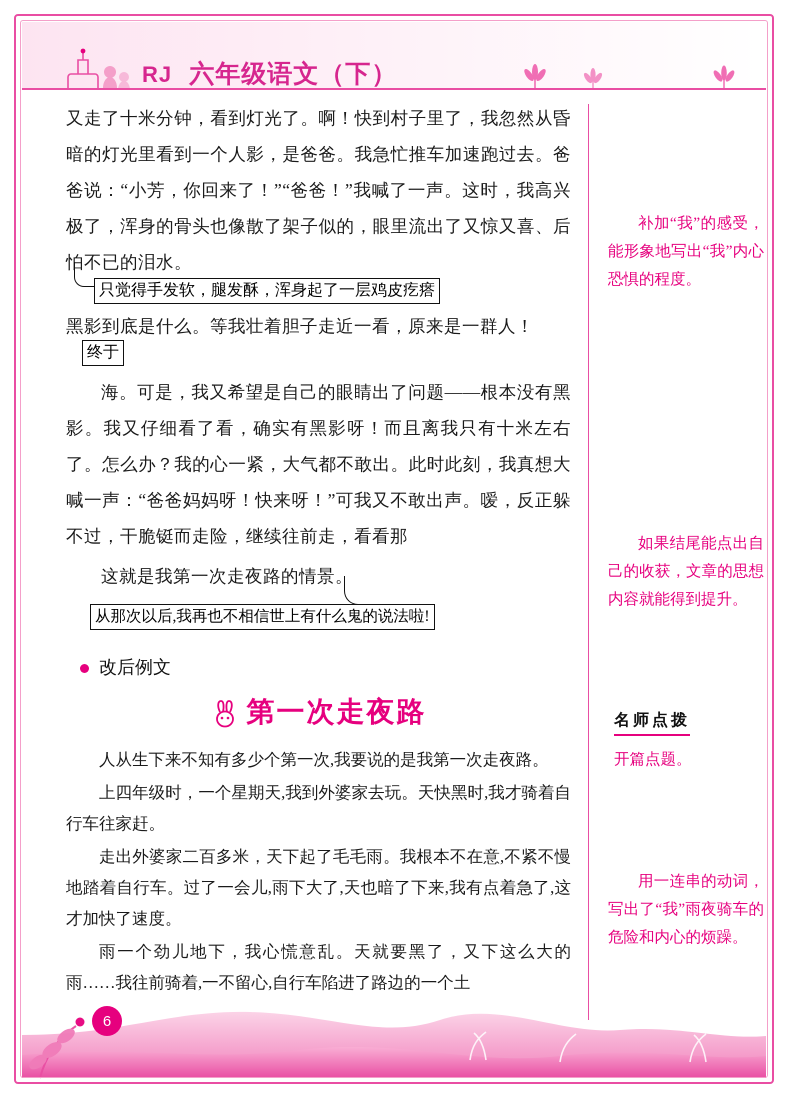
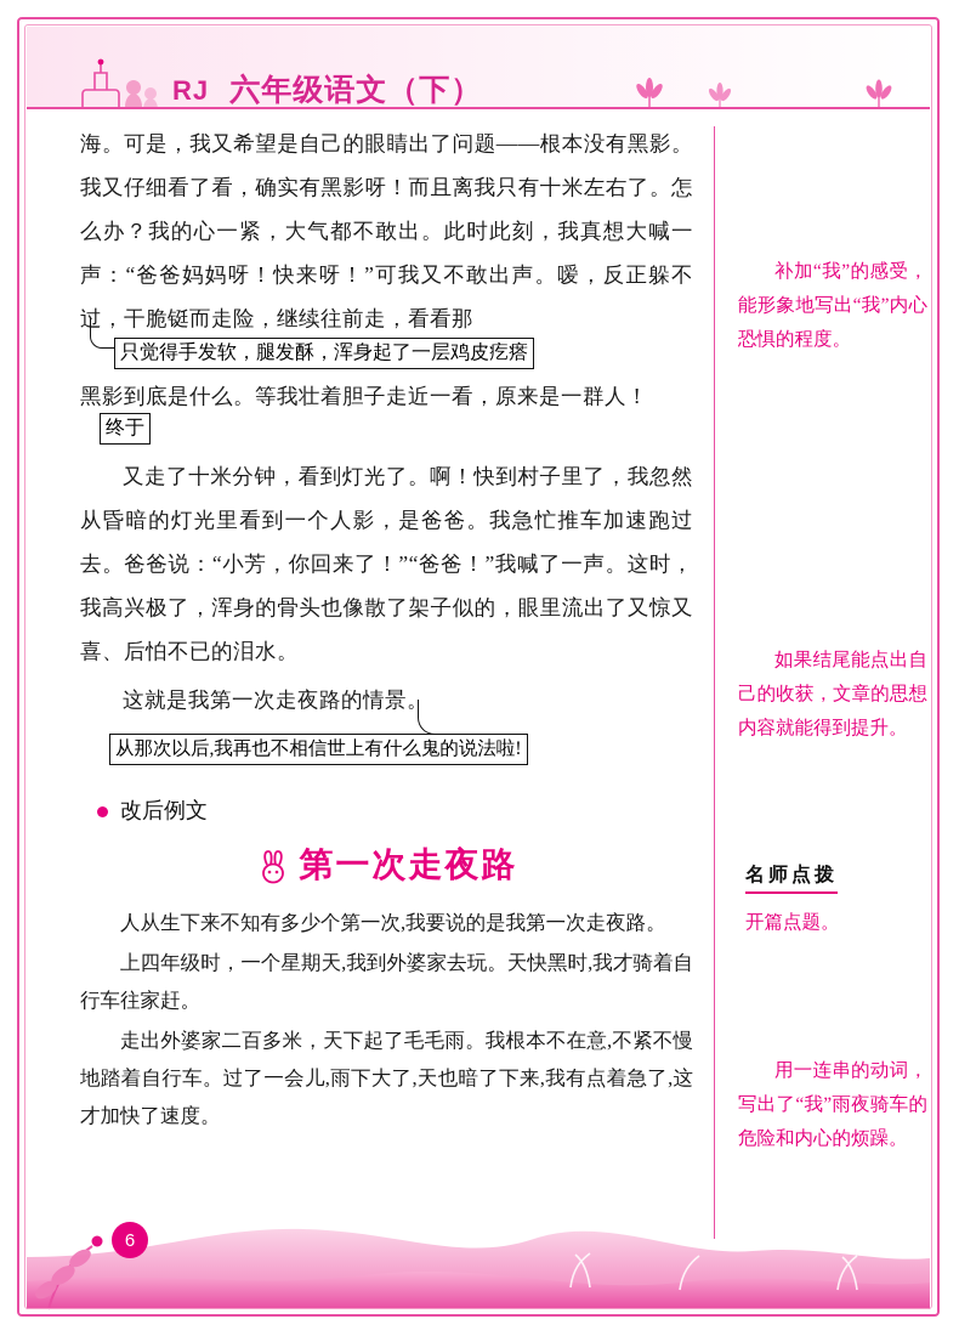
  RJ 六年级语文（下）
- 又走了十米分钟，看到灯光了。啊！快到村子里了，我忽然从昏暗的灯光里看到一个人影，是爸爸。我急忙推车加速跑过去。爸爸说：“小芳，你回来了！”“爸爸！”我喊了一声。这时，我高兴极了，浑身的骨头也像散了架子似的，眼里流出了又惊又喜、后怕不已的泪水。
+ 海。可是，我又希望是自己的眼睛出了问题——根本没有黑影。我又仔细看了看，确实有黑影呀！而且离我只有十米左右了。怎么办？我的心一紧，大气都不敢出。此时此刻，我真想大喊一声：“爸爸妈妈呀！快来呀！”可我又不敢出声。嗳，反正躲不过，干脆铤而走险，继续往前走，看看那
  只觉得手发软，腿发酥，浑身起了一层鸡皮疙瘩
  黑影到底是什么。等我壮着胆子走近一看，原来是一群人！
  终于
- 海。可是，我又希望是自己的眼睛出了问题——根本没有黑影。我又仔细看了看，确实有黑影呀！而且离我只有十米左右了。怎么办？我的心一紧，大气都不敢出。此时此刻，我真想大喊一声：“爸爸妈妈呀！快来呀！”可我又不敢出声。嗳，反正躲不过，干脆铤而走险，继续往前走，看看那
+ 又走了十米分钟，看到灯光了。啊！快到村子里了，我忽然从昏暗的灯光里看到一个人影，是爸爸。我急忙推车加速跑过去。爸爸说：“小芳，你回来了！”“爸爸！”我喊了一声。这时，我高兴极了，浑身的骨头也像散了架子似的，眼里流出了又惊又喜、后怕不已的泪水。
  这就是我第一次走夜路的情景。
  从那次以后,我再也不相信世上有什么鬼的说法啦!
  改后例文
  第一次走夜路
  人从生下来不知有多少个第一次,我要说的是我第一次走夜路。
  上四年级时，一个星期天,我到外婆家去玩。天快黑时,我才骑着自行车往家赶。
  走出外婆家二百多米，天下起了毛毛雨。我根本不在意,不紧不慢地踏着自行车。过了一会儿,雨下大了,天也暗了下来,我有点着急了,这才加快了速度。
- 雨一个劲儿地下，我心慌意乱。天就要黑了，又下这么大的雨……我往前骑着,一不留心,自行车陷进了路边的一个土
  补加“我”的感受，能形象地写出“我”内心恐惧的程度。
  如果结尾能点出自己的收获，文章的思想内容就能得到提升。
  名师点拨
  开篇点题。
  用一连串的动词，写出了“我”雨夜骑车的危险和内心的烦躁。
  6
